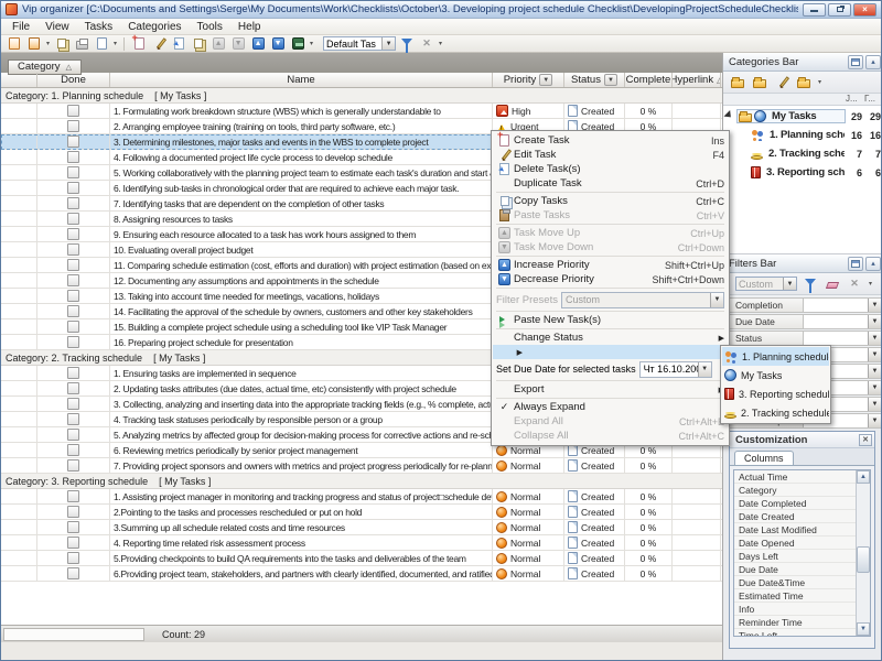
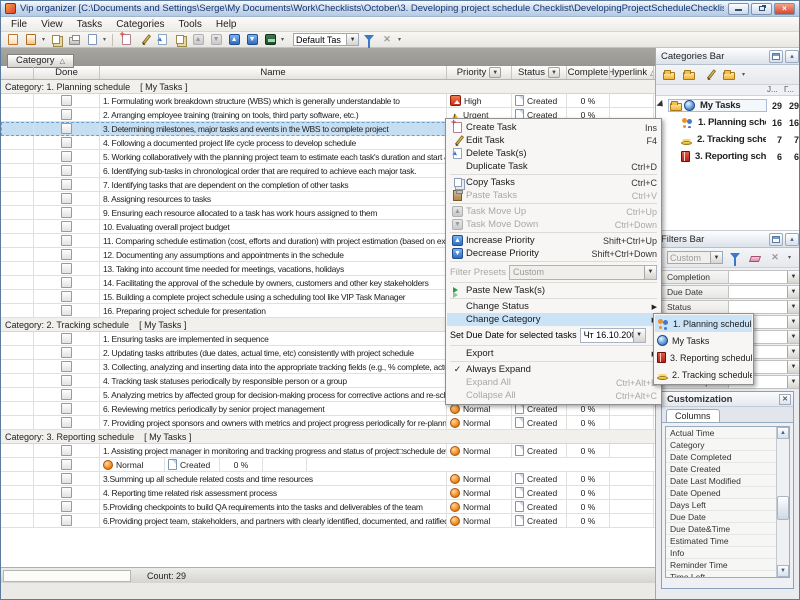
  Vip organizer [C:\Documents and Settings\Serge\My Documents\Work\Checklists\October\3. Developing project schedule Checklist\DevelopingProjectScheduleCheckli
  ×
  File
  View
  Tasks
  Categories
  Tools
  Help
  Default Tas
  ✕
  Category
  Done
  Name
  Priority
  Status
  Complete
  Hyperlink
  Category: 1. Planning schedule
  [ My Tasks ]
  1. Formulating work breakdown structure (WBS) which is generally understandable to
  High
  Created
  0 %
  2. Arranging employee training (training on tools, third party software, etc.)
  Urgent
  Created
  0 %
  3. Determining milestones, major tasks and events in the WBS to complete project
  4. Following a documented project life cycle process to develop schedule
  5. Working collaboratively with the planning project team to estimate each task's duration and start
  6. Identifying sub-tasks in chronological order that are required to achieve each major task.
  7. Identifying tasks that are dependent on the completion of other tasks
  8. Assigning resources to tasks
  9. Ensuring each resource allocated to a task has work hours assigned to them
  10. Evaluating overall project budget
  11. Comparing schedule estimation (cost, efforts and duration) with project estimation (based on ex
  12. Documenting any assumptions and appointments in the schedule
  13. Taking into account time needed for meetings, vacations, holidays
  14. Facilitating the approval of the schedule by owners, customers and other key stakeholders
  15. Building a complete project schedule using a scheduling tool like VIP Task Manager
  16. Preparing project schedule for presentation
  Category: 2. Tracking schedule
  [ My Tasks ]
  1. Ensuring tasks are implemented in sequence
  2. Updating tasks attributes (due dates, actual time, etc) consistently with project schedule
  3. Collecting, analyzing and inserting data into the appropriate tracking fields (e.g., % complete, act
  4. Tracking task statuses periodically by responsible person or a group
  5. Analyzing metrics by affected group for decision-making process for corrective actions and re-sc
  6. Reviewing metrics periodically by senior project management
  Normal
  Created
  0 %
  7. Providing project sponsors and owners with metrics and project progress periodically for re-plann
  Normal
  Created
  0 %
  Category: 3. Reporting schedule
  [ My Tasks ]
  1. Assisting project manager in monitoring and tracking progress and status of project□schedule de
  Normal
  Created
  0 %
- 2.Pointing to the tasks and processes rescheduled or put on hold
  Normal
  Created
  0 %
  3.Summing up all schedule related costs and time resources
  Normal
  Created
  0 %
  4. Reporting time related risk assessment process
  Normal
  Created
  0 %
  5.Providing checkpoints to build QA requirements into the tasks and deliverables of the team
  Normal
  Created
  0 %
  6.Providing project team, stakeholders, and partners with clearly identified, documented, and ratified
  Normal
  Created
  0 %
  Count: 29
  Categories Bar
  J...
  Г...
  My Tasks
  29
  29
  1. Planning sch
  16
  16
  2. Tracking sche
  7
  7
  3. Reporting sch
  6
  6
  Filters Bar
  Custom
  ✕
  Completion
  Due Date
  Status
  Customization
  Columns
  Actual Time
  Category
  Date Completed
  Date Created
  Date Last Modified
  Date Opened
  Days Left
  Due Date
  Due Date&Time
  Estimated Time
  Info
  Reminder Time
  Time Left
  Create Task
  Ins
  Edit Task
  F4
  Delete Task(s)
  Duplicate Task
  Ctrl+D
  Copy Tasks
  Ctrl+C
  Paste Tasks
  Ctrl+V
  Task Move Up
  Ctrl+Up
  Task Move Down
  Ctrl+Down
  Increase Priority
  Shift+Ctrl+Up
  Decrease Priority
  Shift+Ctrl+Down
  Filter Presets
  Custom
  Paste New Task(s)
  Change Status
+ Change Category
  Set Due Date for selected tasks
  Чт 16.10.20
  Export
  ✓
  Always Expand
  Expand All
  Ctrl+Alt+
  Collapse All
  Ctrl+Alt+C
  1. Planning schedul
  My Tasks
  3. Reporting schedul
  2. Tracking schedul
